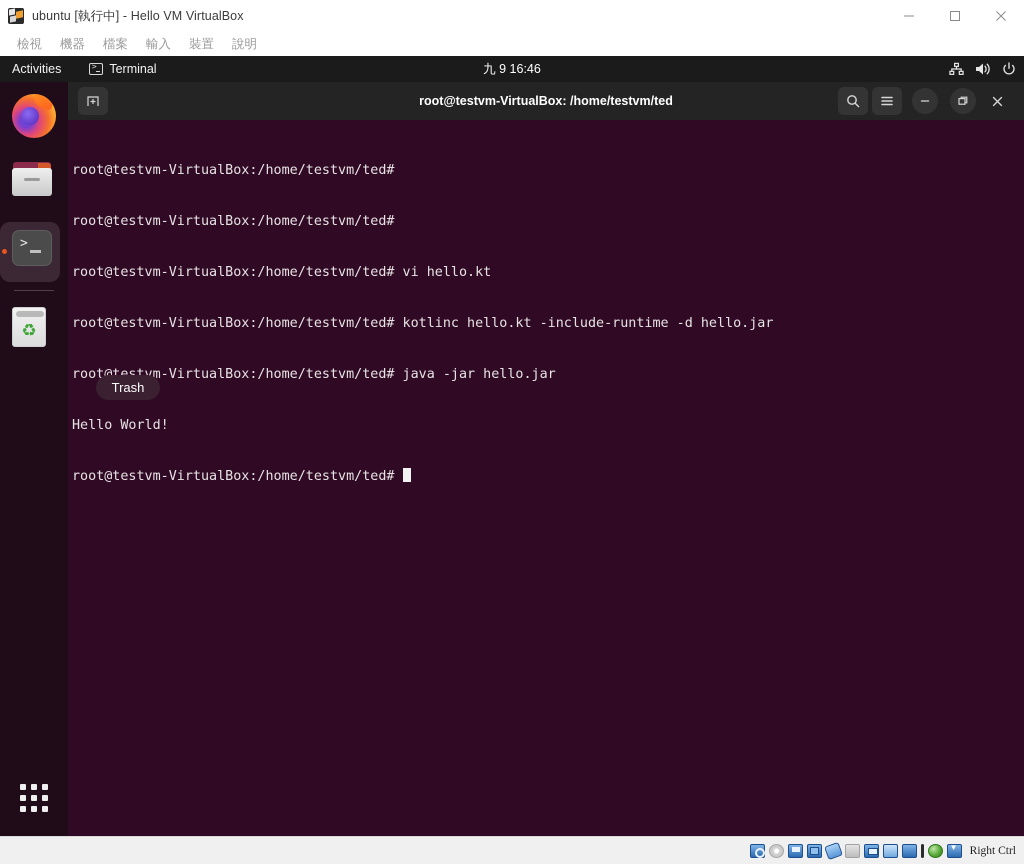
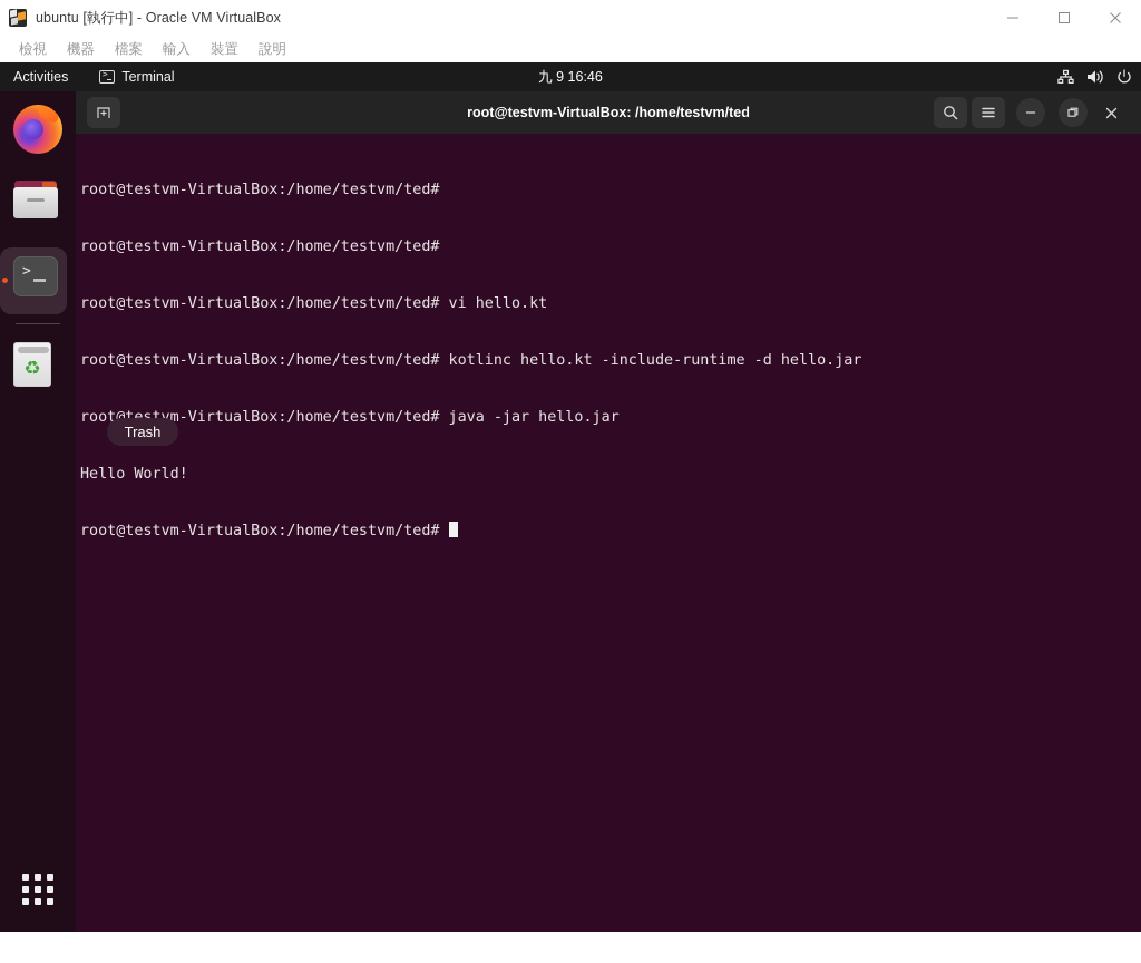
- ubuntu [執行中] - Hello VM VirtualBox
+ ubuntu [執行中] - Oracle VM VirtualBox
  檢視
  機器
  檔案
  輸入
  裝置
  說明
  Activities
  Terminal
  九 9 16:46
  >
  ♻
  root@testvm-VirtualBox: /home/testvm/ted
  root@testvm-VirtualBox:/home/testvm/ted#
  root@testvm-VirtualBox:/home/testvm/ted#
  root@testvm-VirtualBox:/home/testvm/ted# vi hello.kt
  root@testvm-VirtualBox:/home/testvm/ted# kotlinc hello.kt -include-runtime -d hello.jar
  rootm-VirtualBox:/home/testvm/ted# java -jar hello.jar
  Hello World!
  root@testvm-VirtualBox:/home/testvm/ted#
  Trash
- Right Ctrl
